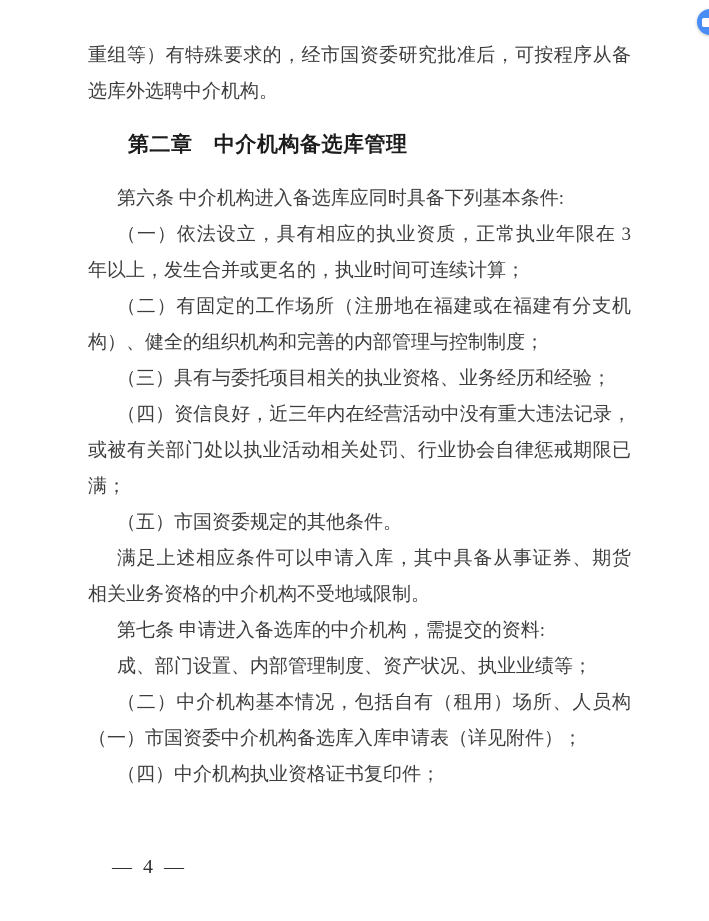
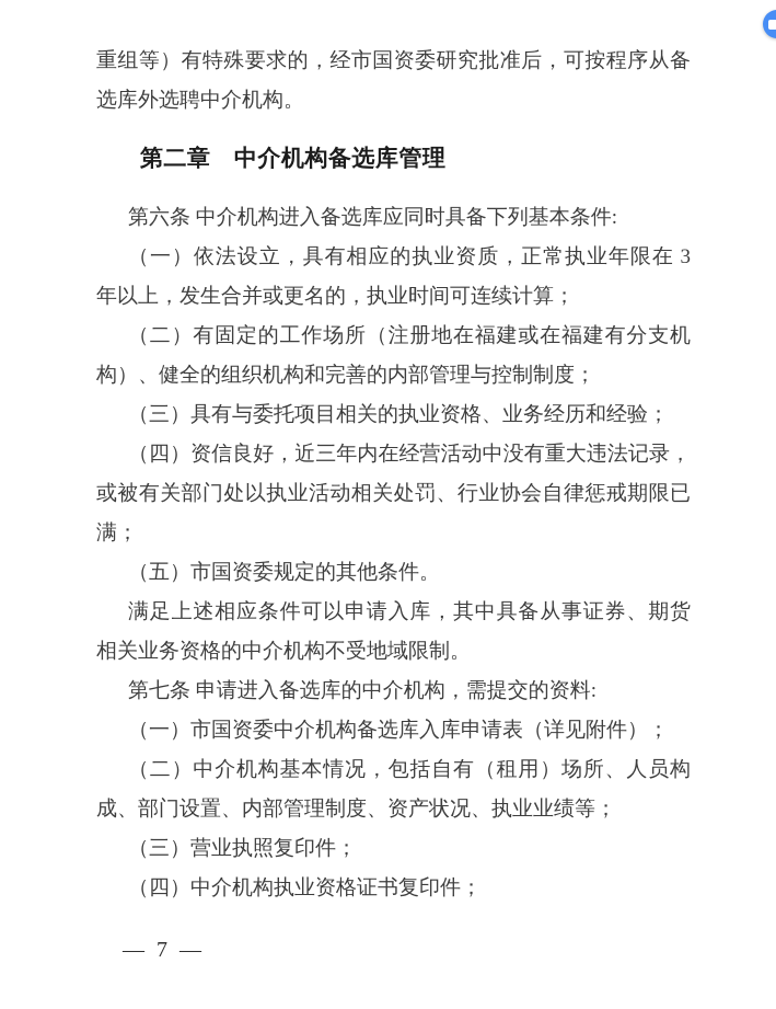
  重组等）有特殊要求的，经市国资委研究批准后，可按程序从备
  选库外选聘中介机构。
  第二章 中介机构备选库管理
  第六条 中介机构进入备选库应同时具备下列基本条件:
  （一）依法设立，具有相应的执业资质，正常执业年限在 3
  年以上，发生合并或更名的，执业时间可连续计算；
  （二）有固定的工作场所（注册地在福建或在福建有分支机
  构）、健全的组织机构和完善的内部管理与控制制度；
  （三）具有与委托项目相关的执业资格、业务经历和经验；
  （四）资信良好，近三年内在经营活动中没有重大违法记录，
  或被有关部门处以执业活动相关处罚、行业协会自律惩戒期限已
  满；
  （五）市国资委规定的其他条件。
  满足上述相应条件可以申请入库，其中具备从事证券、期货
  相关业务资格的中介机构不受地域限制。
  第七条 申请进入备选库的中介机构，需提交的资料:
- 成、部门设置、内部管理制度、资产状况、执业业绩等；
+ （一）市国资委中介机构备选库入库申请表（详见附件）；
  （二）中介机构基本情况，包括自有（租用）场所、人员构
- （一）市国资委中介机构备选库入库申请表（详见附件）；
+ 成、部门设置、内部管理制度、资产状况、执业业绩等；
+ （三）营业执照复印件；
  （四）中介机构执业资格证书复印件；
- — 4 —
+ — 7 —
